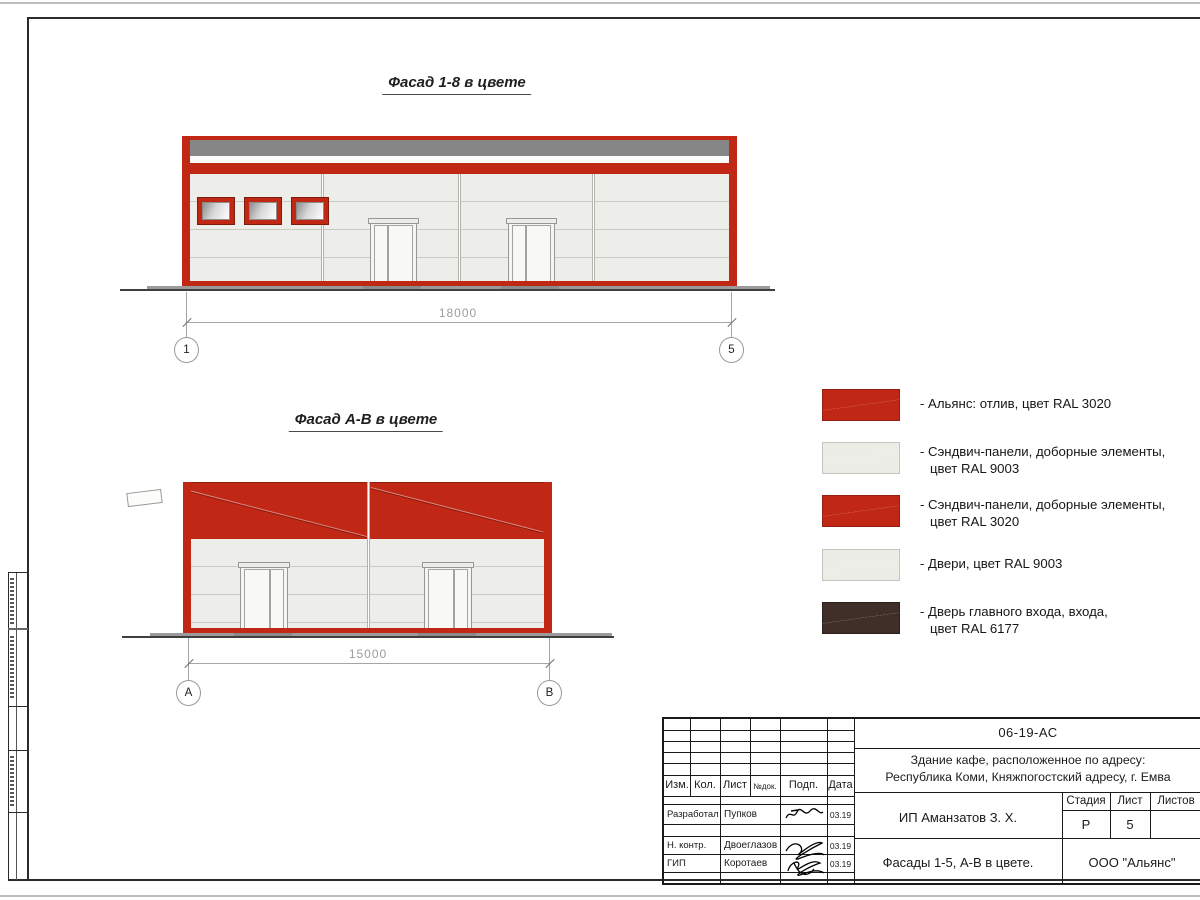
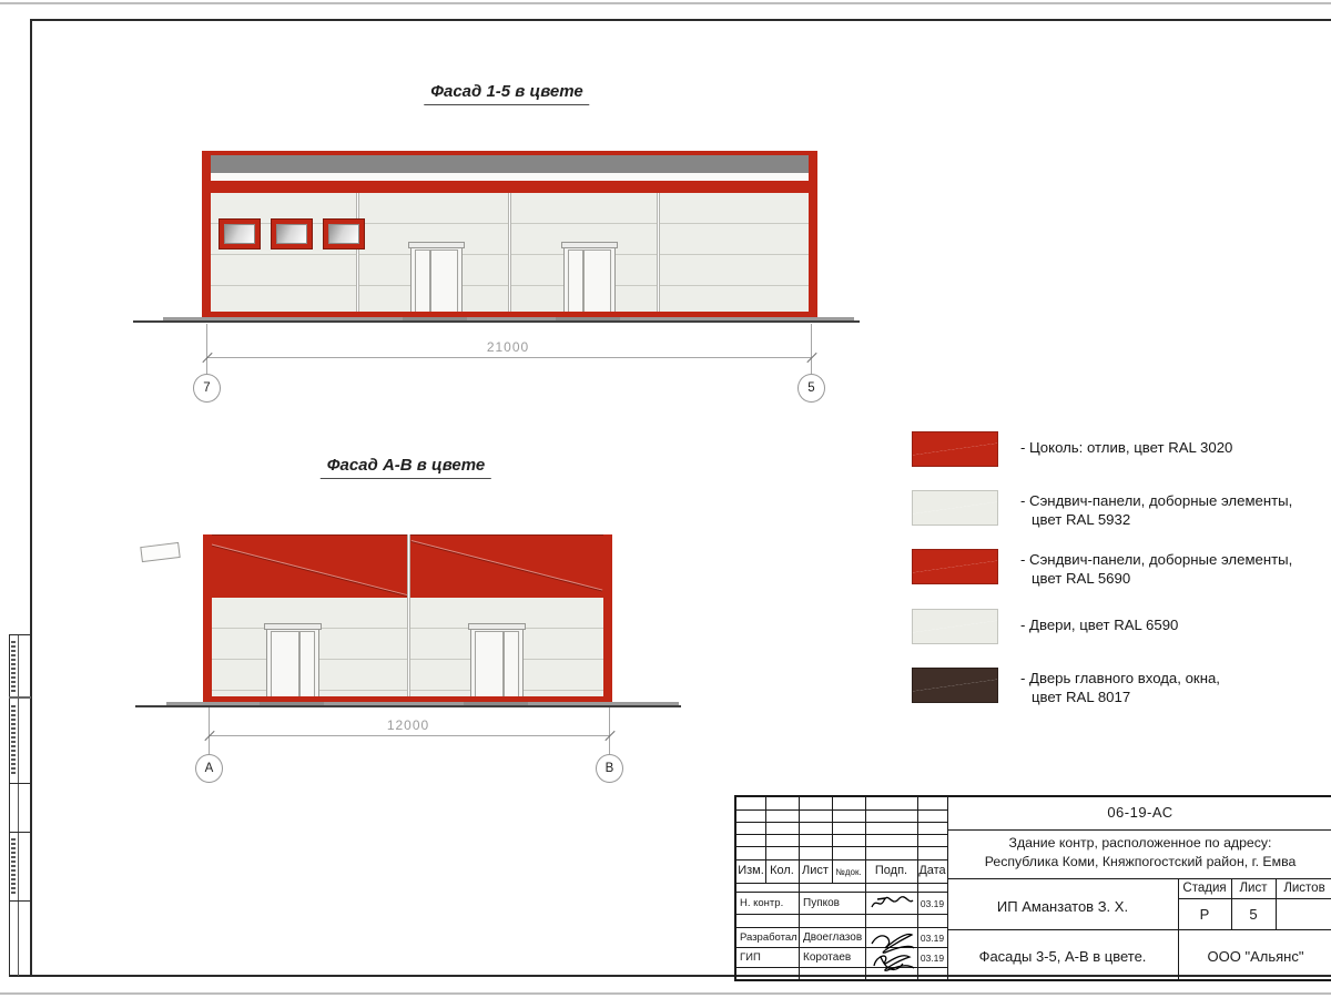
- Фасад 1-8 в цвете
+ Фасад 1-5 в цвете
- 18000
+ 21000
- 1
+ 7
  5
  Фасад А-В в цвете
- 15000
+ 12000
  А
  В
- - Альянс: отлив, цвет RAL 3020
+ - Цоколь: отлив, цвет RAL 3020
  - Сэндвич-панели, доборные элементы,
- цвет RAL 9003
+ цвет RAL 5932
  - Сэндвич-панели, доборные элементы,
- цвет RAL 3020
+ цвет RAL 5690
- - Двери, цвет RAL 9003
+ - Двери, цвет RAL 6590
- - Дверь главного входа, входа,
+ - Дверь главного входа, окна,
- цвет RAL 6177
+ цвет RAL 8017
  06-19-АС
- Здание кафе, расположенное по адресу:
+ Здание контр, расположенное по адресу:
- Республика Коми, Княжпогостский адресу, г. Емва
+ Республика Коми, Княжпогостский район, г. Емва
  Изм.
  Кол.
  Лист
  №док.
  Подп.
  Дата
- Разработал
+ Н. контр.
  Пупков
  03.19
- Н. контр.
+ Разработал
  Двоеглазов
  03.19
  ГИП
  Коротаев
  03.19
  ИП Аманзатов З. Х.
  Стадия
  Лист
  Листов
  Р
  5
- Фасады 1-5, А-В в цвете.
+ Фасады 3-5, А-В в цвете.
  ООО "Альянс"
